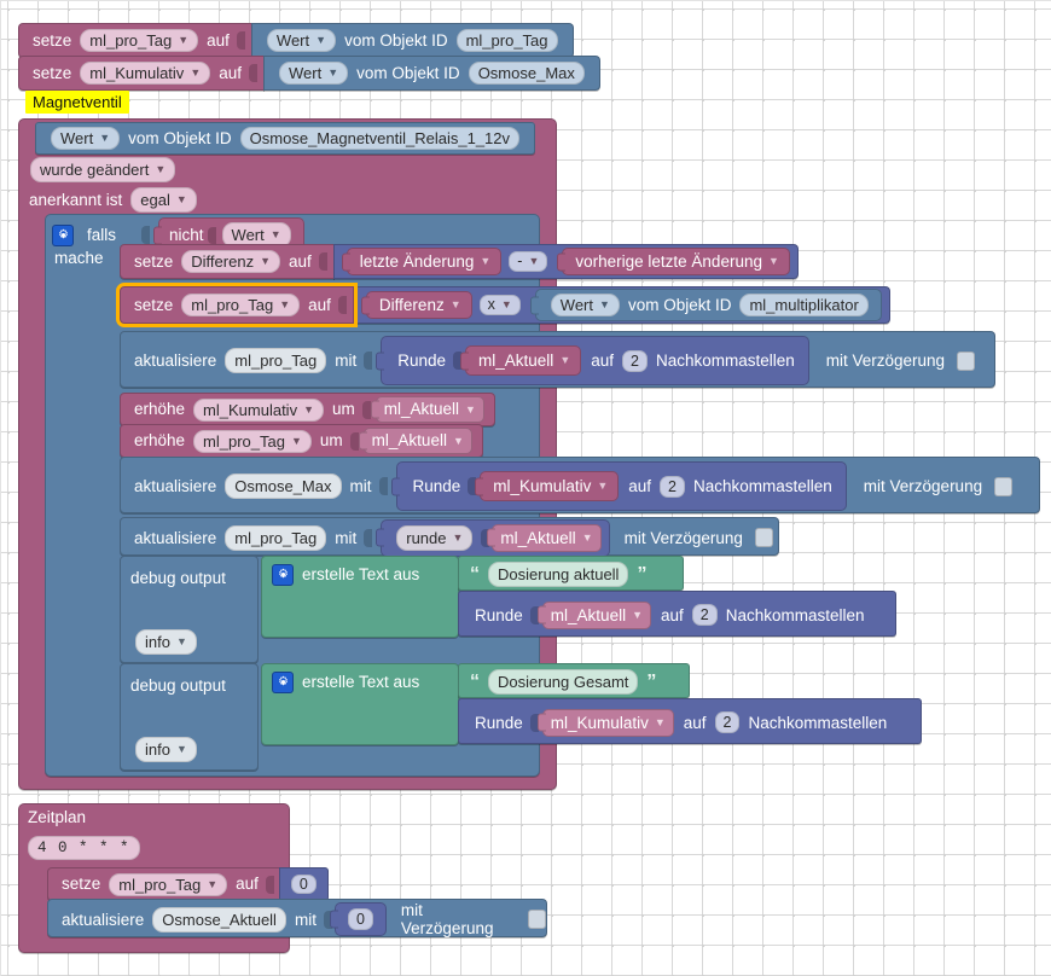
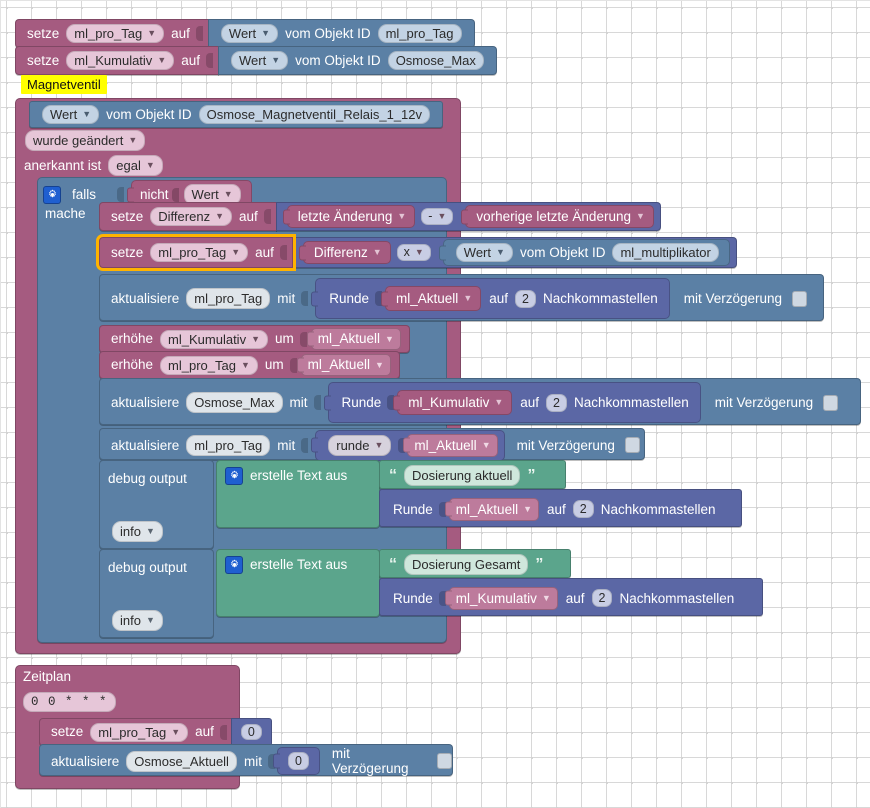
  setze
  ml_pro_Tag
  ▼
  auf
  Wert
  ▼
  vom Objekt ID
  ml_pro_Tag
  setze
  ml_Kumulativ
  ▼
  auf
  Wert
  ▼
  vom Objekt ID
  Osmose_Max
  Magnetventil
  Wert
  ▼
  vom Objekt ID
  Osmose_Magnetventil_Relais_1_12v
  wurde geändert
  ▼
  anerkannt ist
  egal
  ▼
  falls
  nicht
  Wert
  ▼
  mache
  setze
  Differenz
  ▼
  auf
  letzte Änderung
  ▼
  -
  ▼
  vorherige letzte Änderung
  ▼
  setze
  ml_pro_Tag
  ▼
  auf
  Differenz
  ▼
  x
  ▼
  Wert
  ▼
  vom Objekt ID
  ml_multiplikator
  aktualisiere
  ml_pro_Tag
  mit
  Runde
  ml_Aktuell
  ▼
  auf
  2
  Nachkommastellen
  mit Verzögerung
  erhöhe
  ml_Kumulativ
  ▼
  um
  ml_Aktuell
  ▼
  erhöhe
  ml_pro_Tag
  ▼
  um
  ml_Aktuell
  ▼
  aktualisiere
  Osmose_Max
  mit
  Runde
  ml_Kumulativ
  ▼
  auf
  2
  Nachkommastellen
  mit Verzögerung
  aktualisiere
  ml_pro_Tag
  mit
  runde
  ▼
  ml_Aktuell
  ▼
  mit Verzögerung
  debug output
  info
  ▼
  erstelle Text aus
  “
  Dosierung aktuell
  ”
  Runde
  ml_Aktuell
  ▼
  auf
  2
  Nachkommastellen
  debug output
  info
  ▼
  erstelle Text aus
  “
  Dosierung Gesamt
  ”
  Runde
  ml_Kumulativ
  ▼
  auf
  2
  Nachkommastellen
  Zeitplan
- 4 0 * * *
+ 0 0 * * *
  setze
  ml_pro_Tag
  ▼
  auf
  0
  aktualisiere
  Osmose_Aktuell
  mit
  0
  mit Verzögerung
